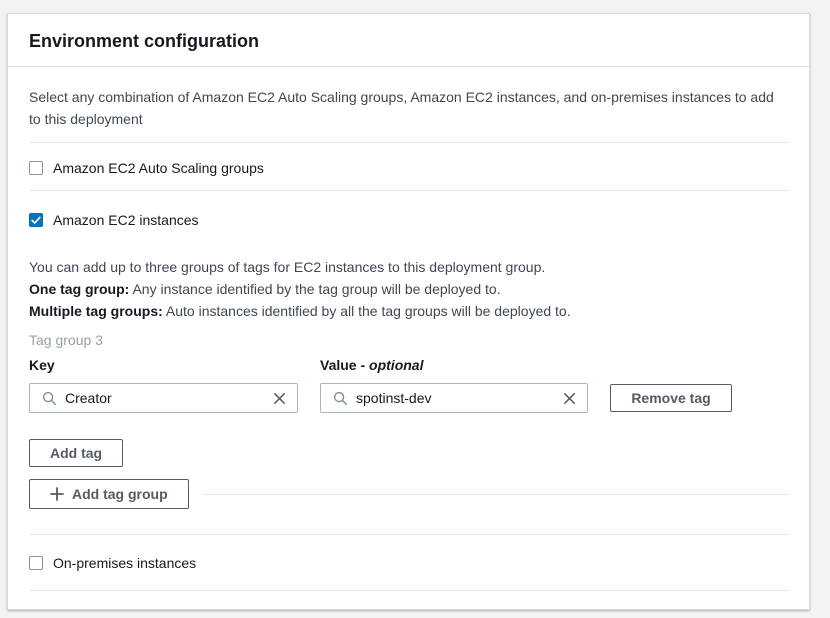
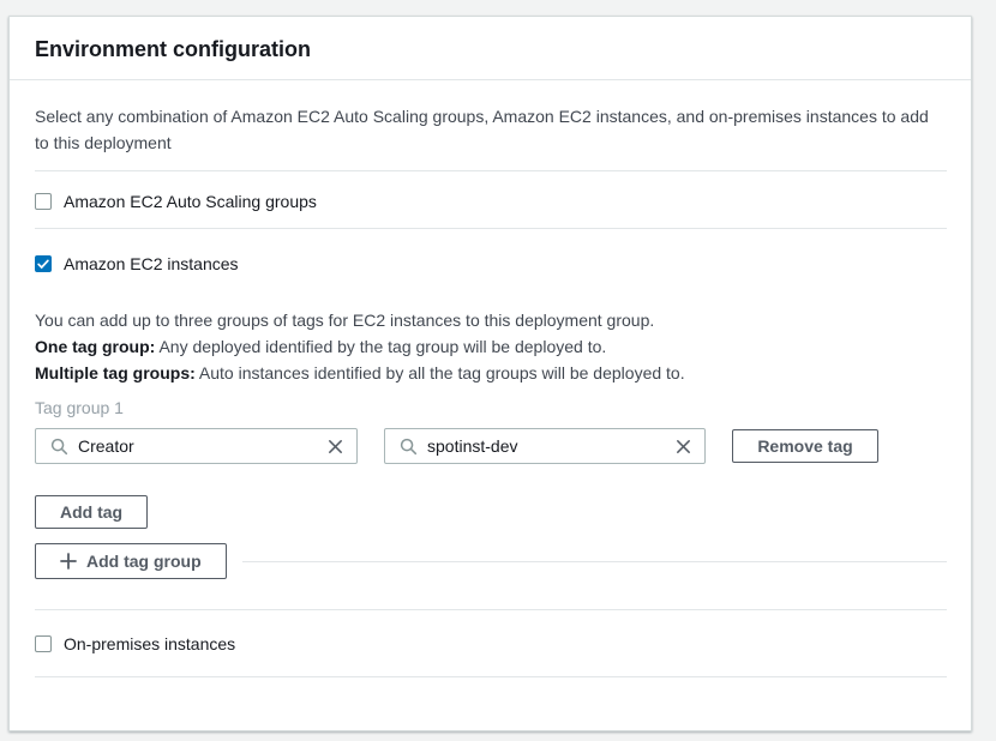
  Environment configuration
  Select any combination of Amazon EC2 Auto Scaling groups, Amazon EC2 instances, and on-premises instances to add to this deployment
  Amazon EC2 Auto Scaling groups
  Amazon EC2 instances
  You can add up to three groups of tags for EC2 instances to this deployment group.
- One tag group: Any instance identified by the tag group will be deployed to.
+ One tag group: Any deployed identified by the tag group will be deployed to.
  Multiple tag groups: Auto instances identified by all the tag groups will be deployed to.
- Tag group 3
+ Tag group 1
- Key
- Value - optional
  Creator
  spotinst-dev
  Remove tag
  Add tag
  Add tag group
  On-premises instances
